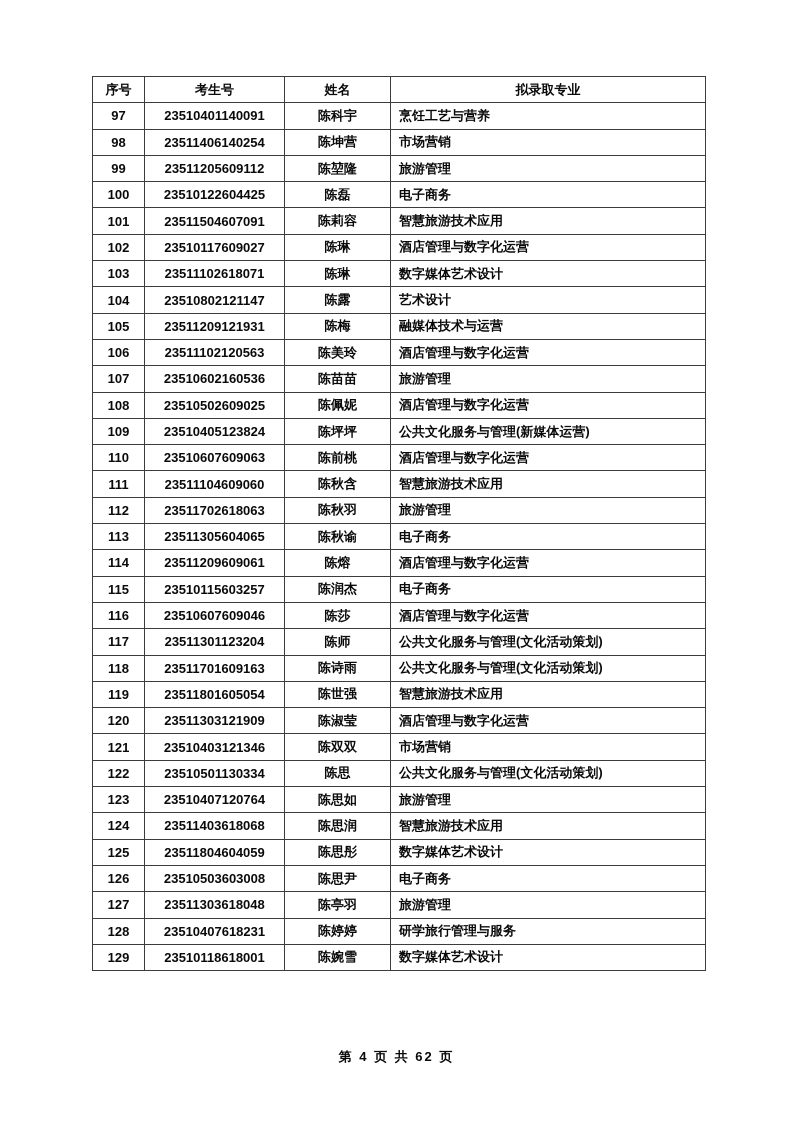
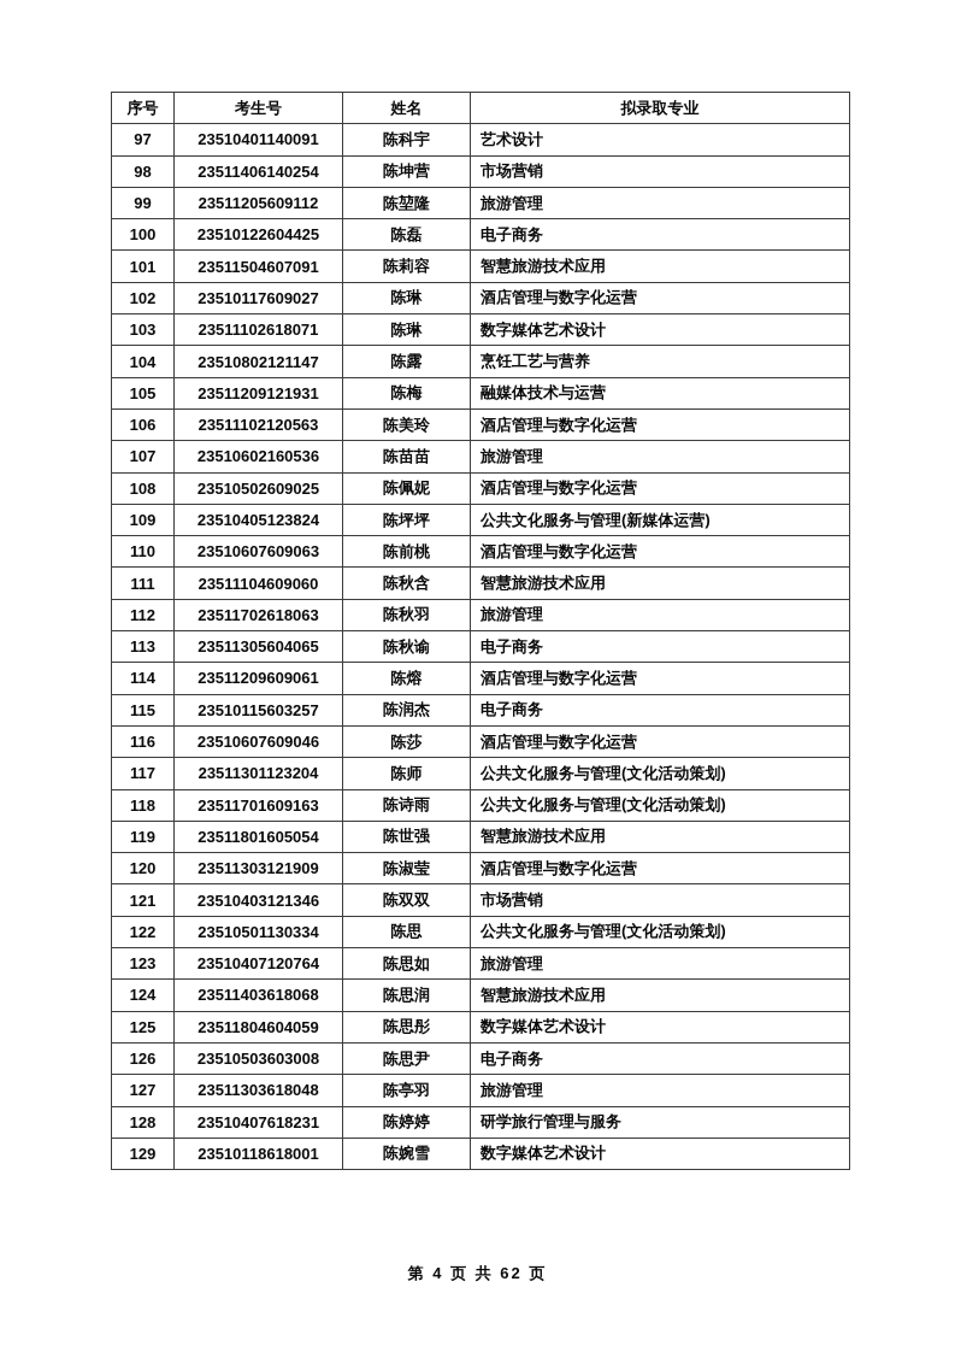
  序号	考生号	姓名	拟录取专业
- 97	23510401140091	陈科宇	烹饪工艺与营养
+ 97	23510401140091	陈科宇	艺术设计
  98	23511406140254	陈坤营	市场营销
  99	23511205609112	陈堃隆	旅游管理
  100	23510122604425	陈磊	电子商务
  101	23511504607091	陈莉容	智慧旅游技术应用
  102	23510117609027	陈琳	酒店管理与数字化运营
  103	23511102618071	陈琳	数字媒体艺术设计
- 104	23510802121147	陈露	艺术设计
+ 104	23510802121147	陈露	烹饪工艺与营养
  105	23511209121931	陈梅	融媒体技术与运营
  106	23511102120563	陈美玲	酒店管理与数字化运营
  107	23510602160536	陈苗苗	旅游管理
  108	23510502609025	陈佩妮	酒店管理与数字化运营
  109	23510405123824	陈坪坪	公共文化服务与管理(新媒体运营)
  110	23510607609063	陈前桃	酒店管理与数字化运营
  111	23511104609060	陈秋含	智慧旅游技术应用
  112	23511702618063	陈秋羽	旅游管理
  113	23511305604065	陈秋谕	电子商务
  114	23511209609061	陈熔	酒店管理与数字化运营
  115	23510115603257	陈润杰	电子商务
  116	23510607609046	陈莎	酒店管理与数字化运营
  117	23511301123204	陈师	公共文化服务与管理(文化活动策划)
  118	23511701609163	陈诗雨	公共文化服务与管理(文化活动策划)
  119	23511801605054	陈世强	智慧旅游技术应用
  120	23511303121909	陈淑莹	酒店管理与数字化运营
  121	23510403121346	陈双双	市场营销
  122	23510501130334	陈思	公共文化服务与管理(文化活动策划)
  123	23510407120764	陈思如	旅游管理
  124	23511403618068	陈思润	智慧旅游技术应用
  125	23511804604059	陈思彤	数字媒体艺术设计
  126	23510503603008	陈思尹	电子商务
  127	23511303618048	陈亭羽	旅游管理
  128	23510407618231	陈婷婷	研学旅行管理与服务
  129	23510118618001	陈婉雪	数字媒体艺术设计
  第 4 页 共 62 页
